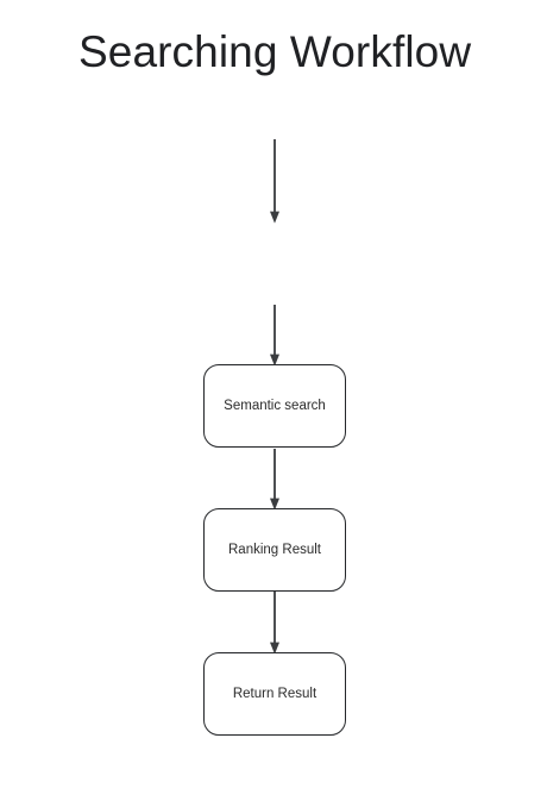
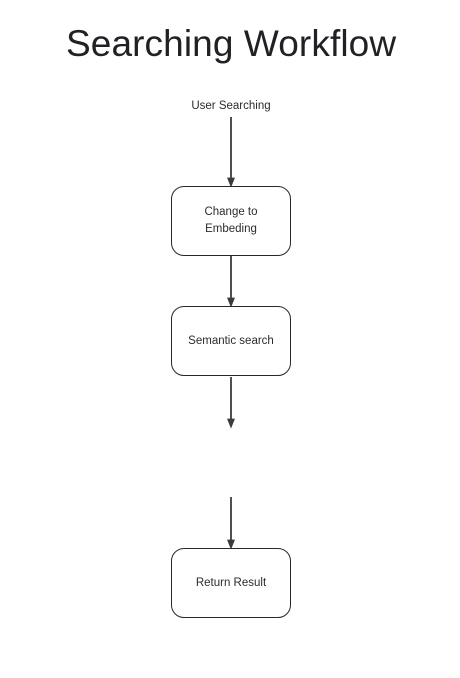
  Searching Workflow
+ User Searching
+ Change to
+ Embeding
  Semantic search
- Ranking Result
  Return Result
